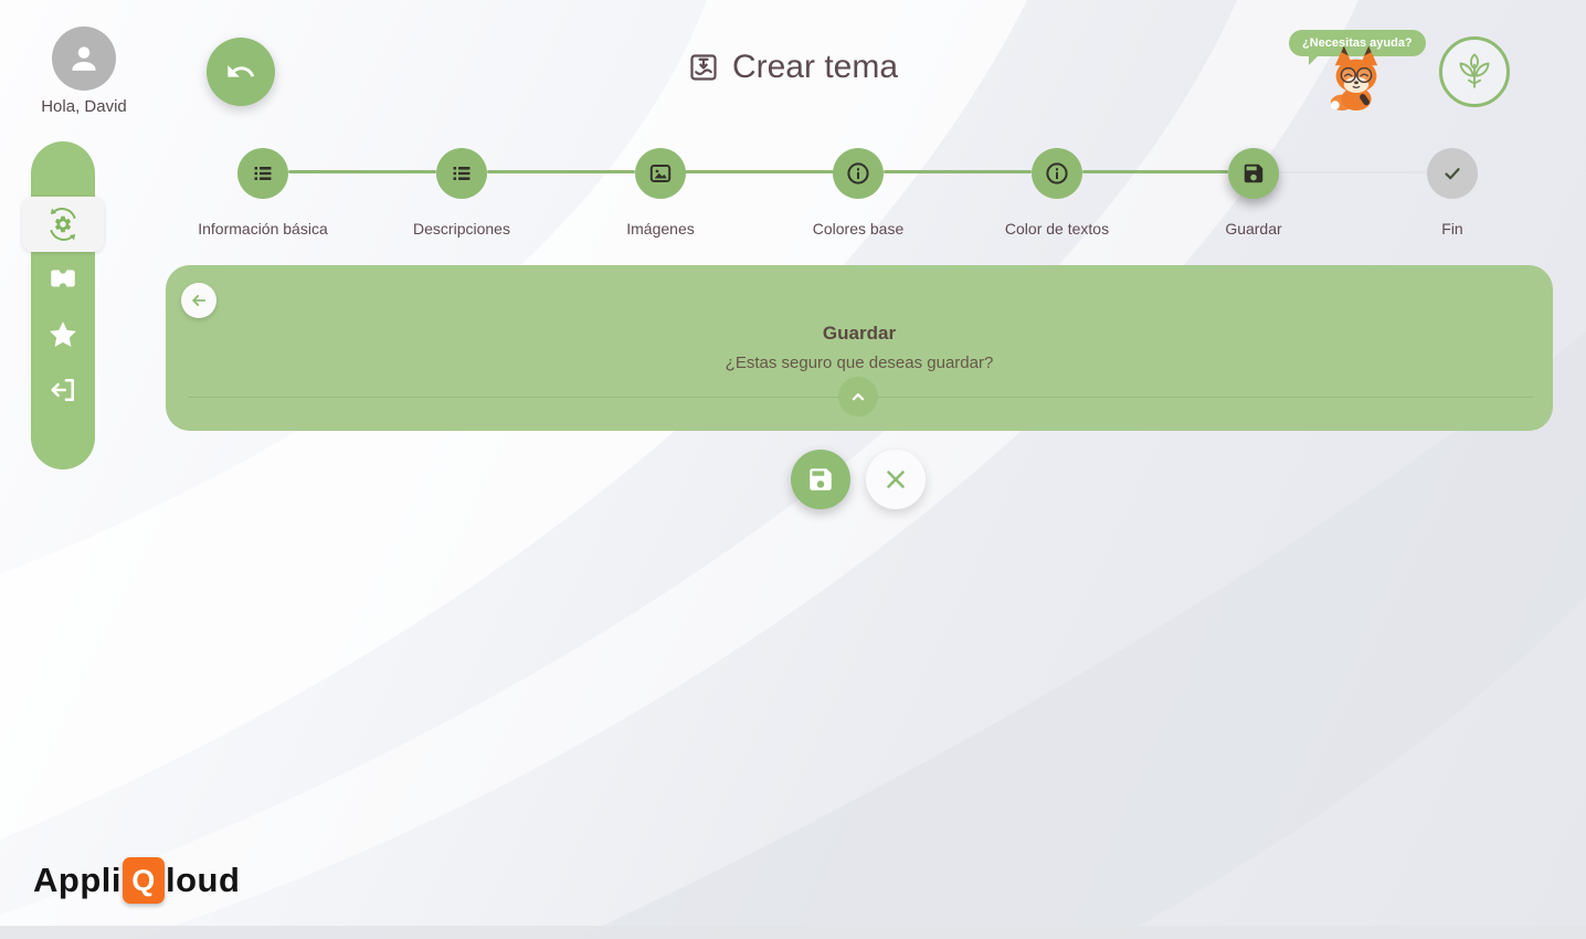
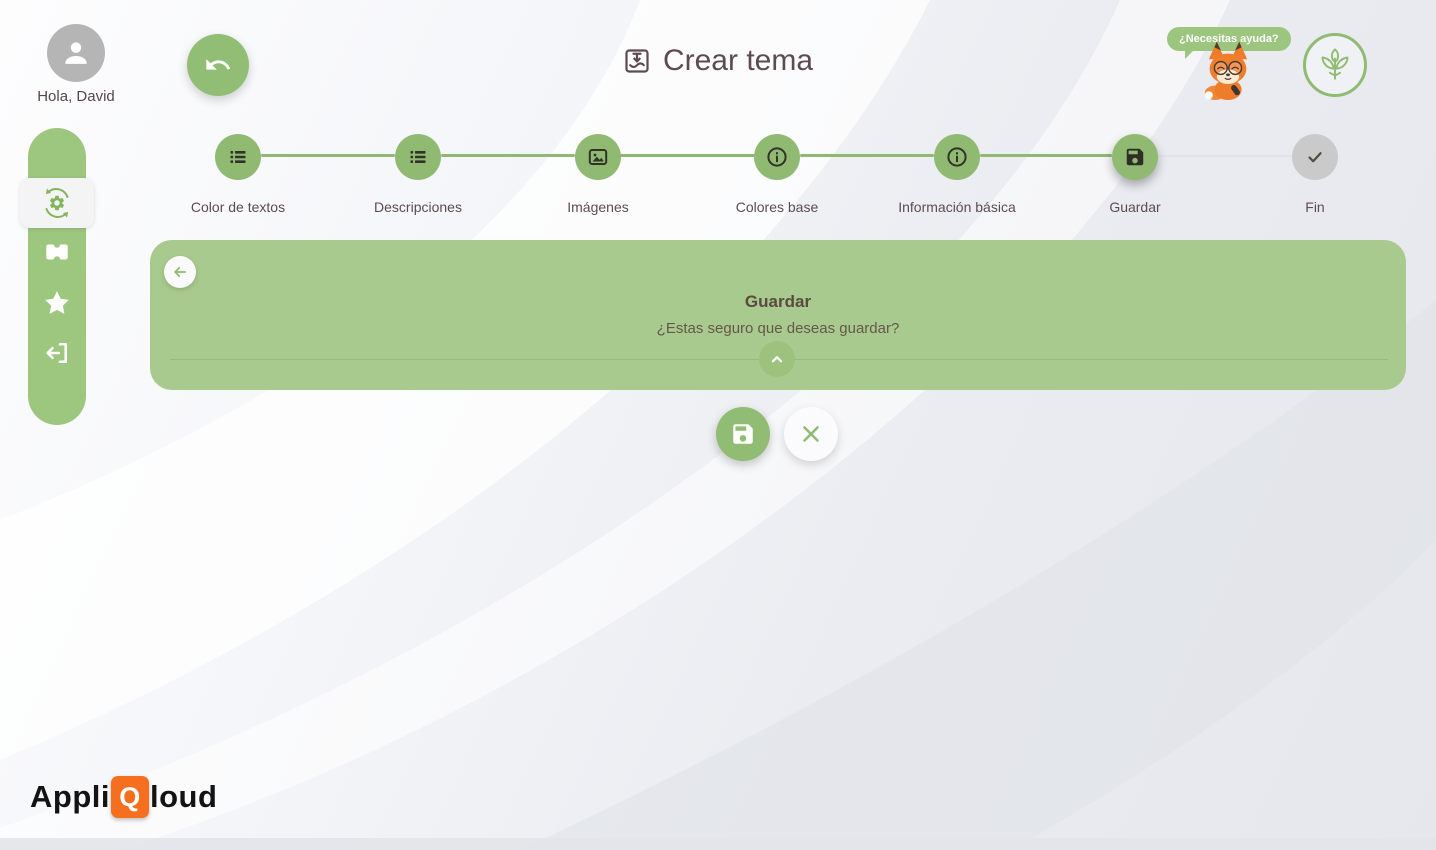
  Hola, David
  Crear tema
  ¿Necesitas ayuda?
- Información básica
+ Color de textos
  Descripciones
  Imágenes
  Colores base
- Color de textos
+ Información básica
  Guardar
  Fin
  Guardar
  ¿Estas seguro que deseas guardar?
  Appli
  Q
  loud
